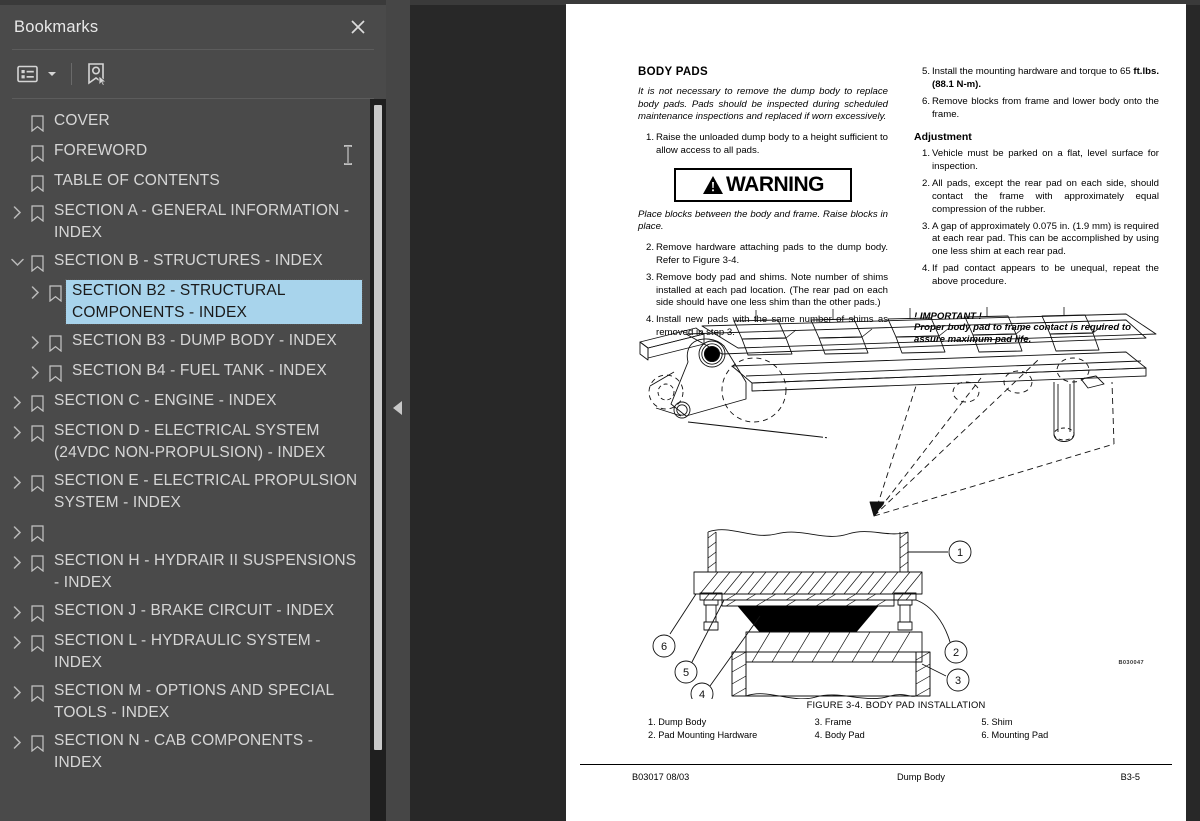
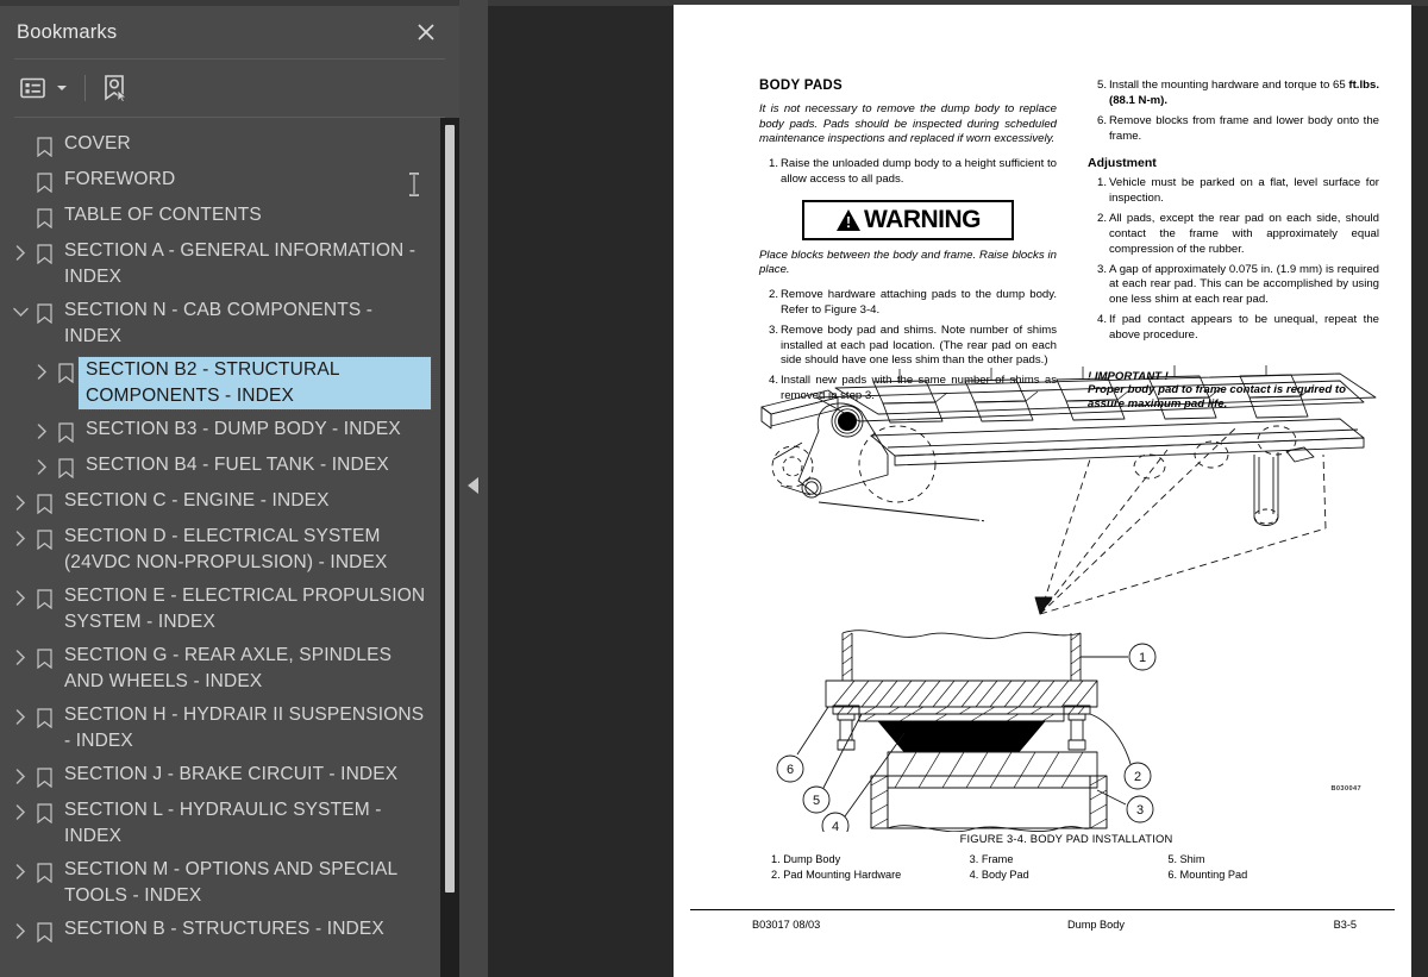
  Bookmarks
  COVER
  FOREWORD
  TABLE OF CONTENTS
  SECTION A - GENERAL INFORMATION - INDEX
- SECTION B - STRUCTURES - INDEX
+ SECTION N - CAB COMPONENTS - INDEX
  SECTION B2 - STRUCTURAL COMPONENTS - INDEX
  SECTION B3 - DUMP BODY - INDEX
  SECTION B4 - FUEL TANK - INDEX
  SECTION C - ENGINE - INDEX
  SECTION D - ELECTRICAL SYSTEM (24VDC NON-PROPULSION) - INDEX
  SECTION E - ELECTRICAL PROPULSION SYSTEM - INDEX
+ SECTION G - REAR AXLE, SPINDLES AND WHEELS - INDEX
  SECTION H - HYDRAIR II SUSPENSIONS - INDEX
  SECTION J - BRAKE CIRCUIT - INDEX
  SECTION L - HYDRAULIC SYSTEM - INDEX
  SECTION M - OPTIONS AND SPECIAL TOOLS - INDEX
- SECTION N - CAB COMPONENTS - INDEX
+ SECTION B - STRUCTURES - INDEX
  BODY PADS
  It is not necessary to remove the dump body to replace body pads. Pads should be inspected during scheduled maintenance inspections and replaced if worn excessively.
  1.
  Raise the unloaded dump body to a height sufficient to allow access to all pads.
  WARNING
  Place blocks between the body and frame. Raise blocks in place.
  2.
  Remove hardware attaching pads to the dump body. Refer to Figure 3-4.
  3.
  Remove body pad and shims. Note number of shims installed at each pad location. (The rear pad on each side should have one less shim than the other pads.)
  4.
  Install new pads with theame nu shims as removed in se
  5.
  Install the mounting hardware and torque to 65 ft.lbs. (88.1 N-m).
  6.
  Remove blocks from frame and lower body onto the frame.
  Adjustment
  1.
  Vehicle must be parked on a flat, level surface for inspection.
  2.
  All pads, except the rear pad on each side, should contact the frame with approximately equal compression of the rubber.
  3.
  A gap of approximately 0.075 in. (1.9 mm) is required at each rear pad. This can be accomplished by using one less shim at each rear pad.
  4.
  If pad contact appears to be unequal, repeat the above procedure.
  ! IMPORTANT
  Proper body pad to frame contact is required to assure max pad life.
  1
  2
  3
  6
  5
  4
  FIGURE 3-4. BODY PAD INSTALLATION
  1. Dump Body
  2. Pad Mounting Hardware
  3. Frame
  4. Body Pad
  5. Shim
  6. Mounting Pad
  B03017 08/03
  Dump Body
  B3-5
